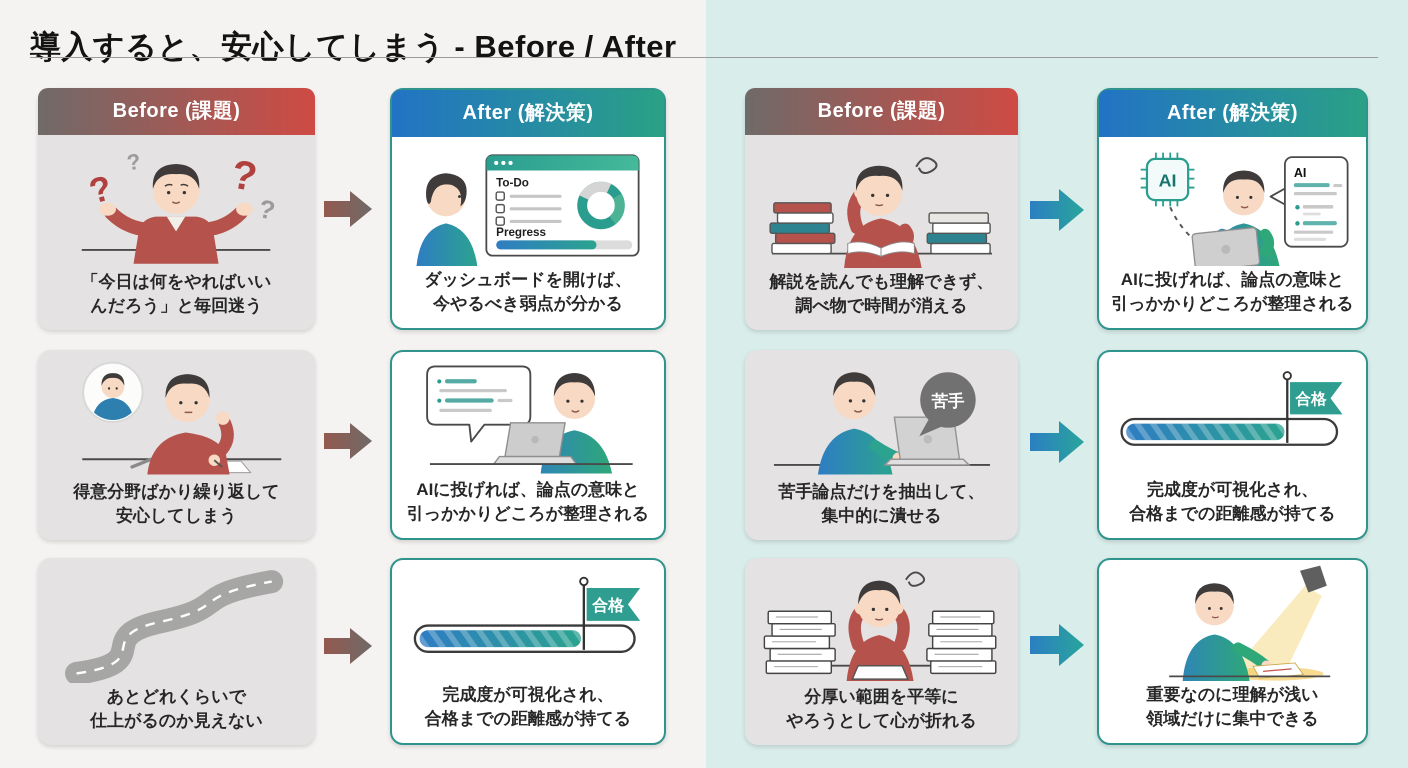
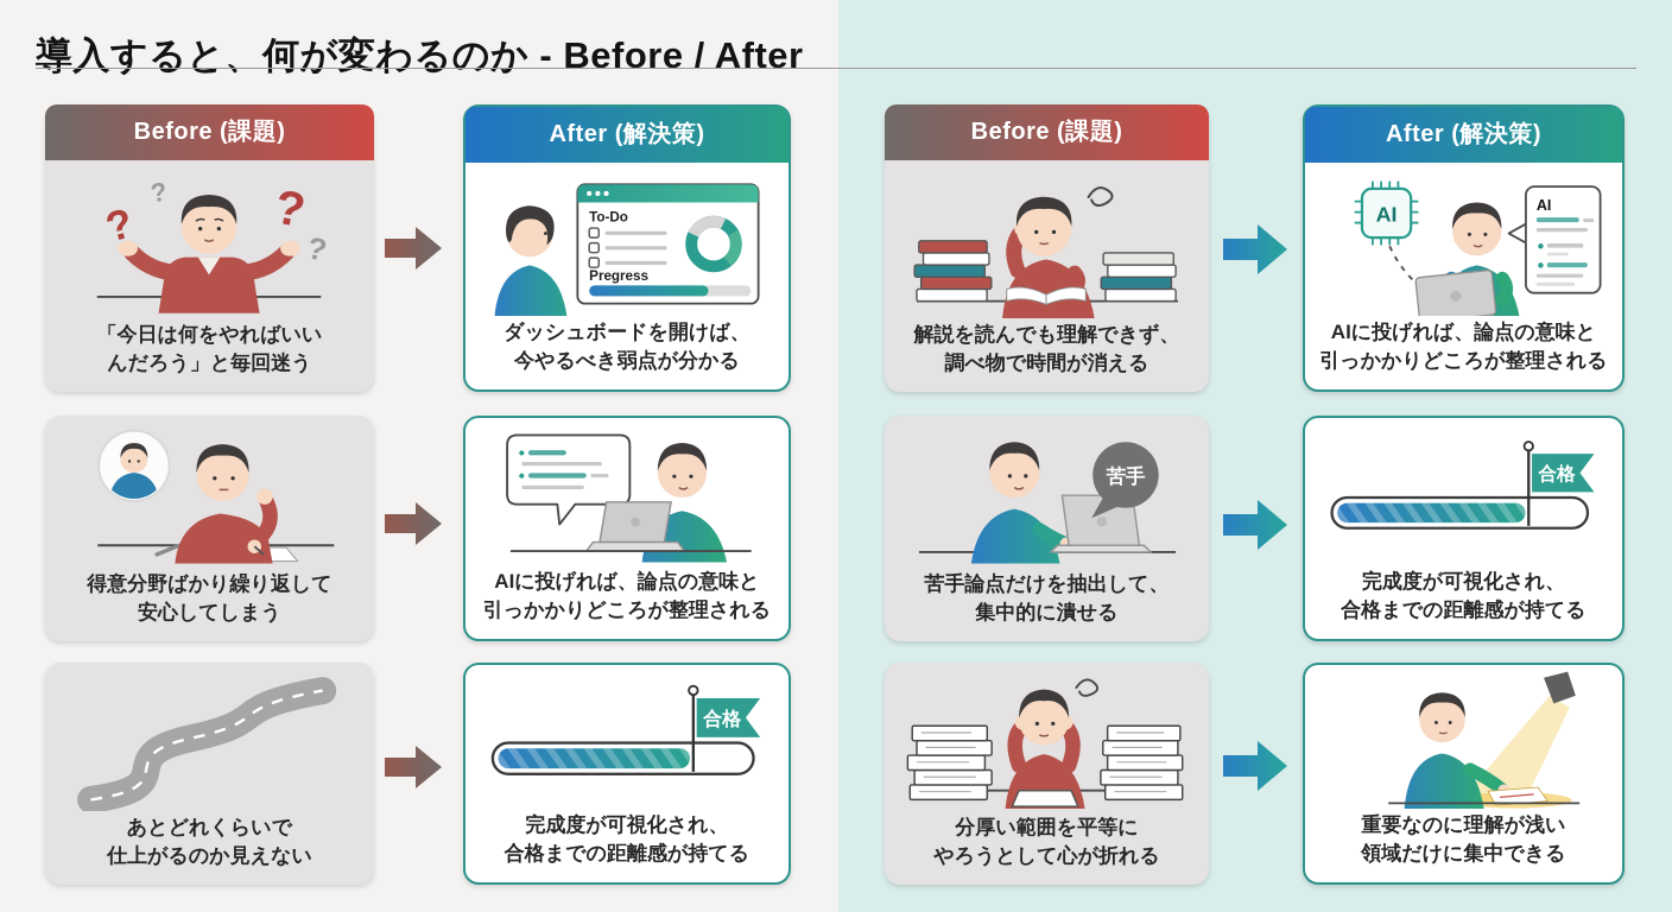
- 導入すると、安心してしまう - Before / After
+ 導入すると、何が変わるのか - Before / After
  Before (課題)
  「今日は何をやればいい
  んだろう」と毎回迷う
  After (解決策)
  To-Do
  Pregress
  ダッシュボードを開けば、
  今やるべき弱点が分かる
  得意分野ばかり繰り返して
  安心してしまう
  AIに投げれば、論点の意味と
  引っかかりどころが整理される
  あとどれくらいで
  仕上がるのか見えない
  合格
  完成度が可視化され、
  合格までの距離感が持てる
  Before (課題)
  解説を読んでも理解できず、
  調べ物で時間が消える
  After (解決策)
  AI
  AI
  AIに投げれば、論点の意味と
  引っかかりどころが整理される
  苦手
  苦手論点だけを抽出して、
  集中的に潰せる
  合格
  完成度が可視化され、
  合格までの距離感が持てる
  分厚い範囲を平等に
  やろうとして心が折れる
  重要なのに理解が浅い
  領域だけに集中できる
